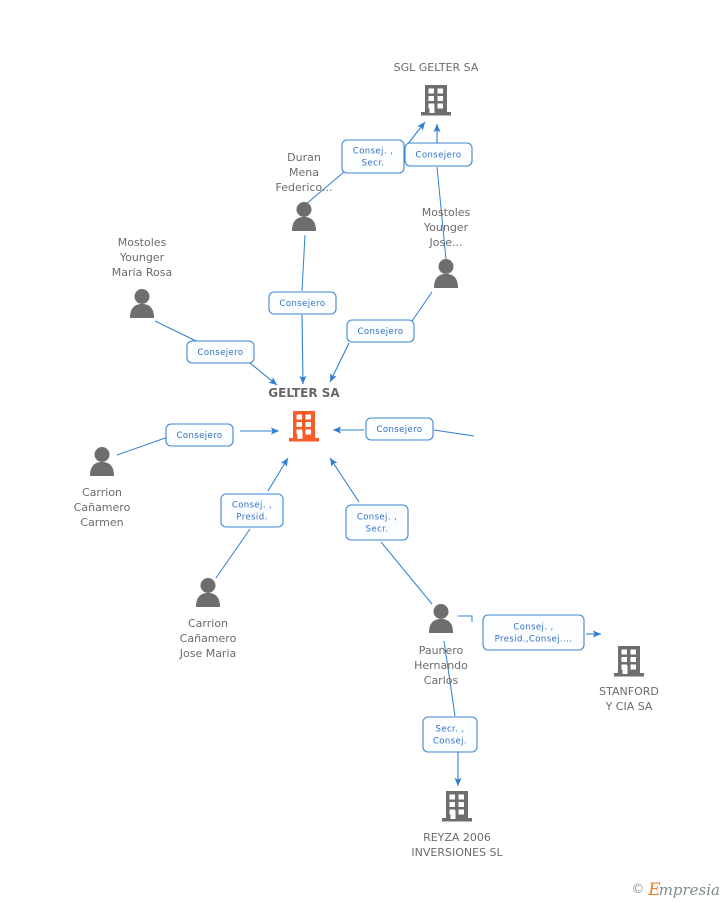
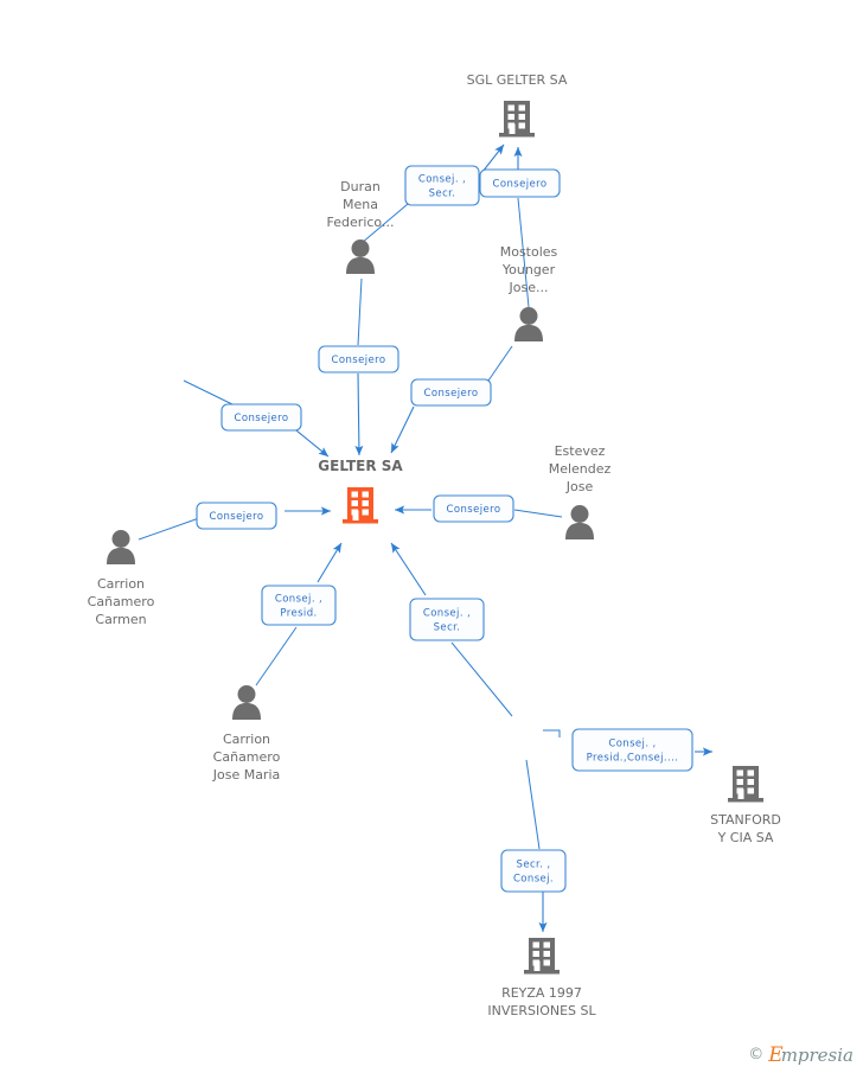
  SGL GELTER SA
  Duran Mena Federico...
  Mostoles Younger Jose...
- Mostoles Younger Maria Rosa
  GELTER SA
+ Estevez Melendez Jose
  Carrion Cañamero Carmen
  Carrion Cañamero Jose Maria
- Paunero Hernando Carlos
  STANFORD Y CIA SA
- REYZA 2006 INVERSIONES SL
+ REYZA 1997 INVERSIONES SL
  Consej. , Secr.
  Consejero
  Consejero
  Consejero
  Consejero
  Consejero
  Consejero
  Consej. , Presid.
  Consej. , Secr.
  Consej. , Presid.,Consej....
  Secr. , Consej.
  ©
  Empresia
